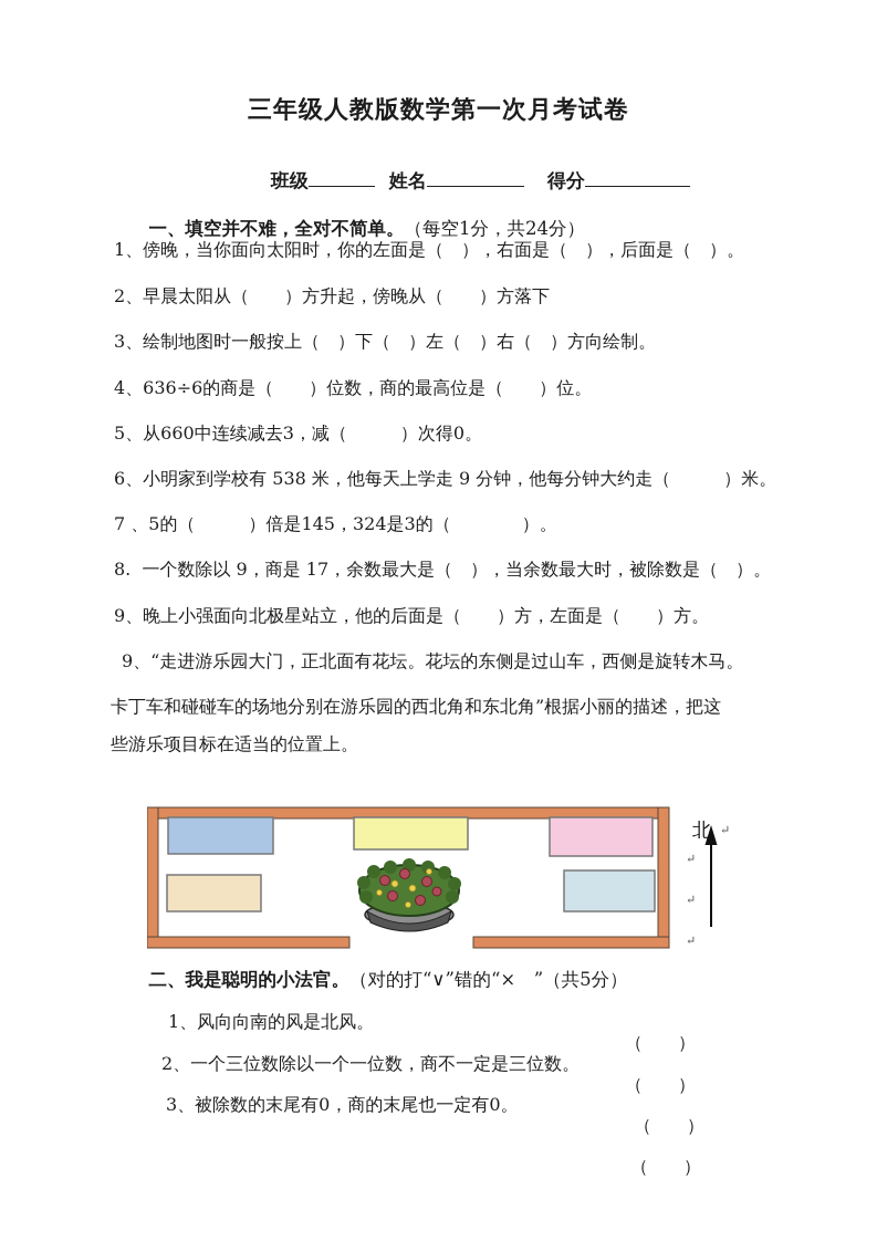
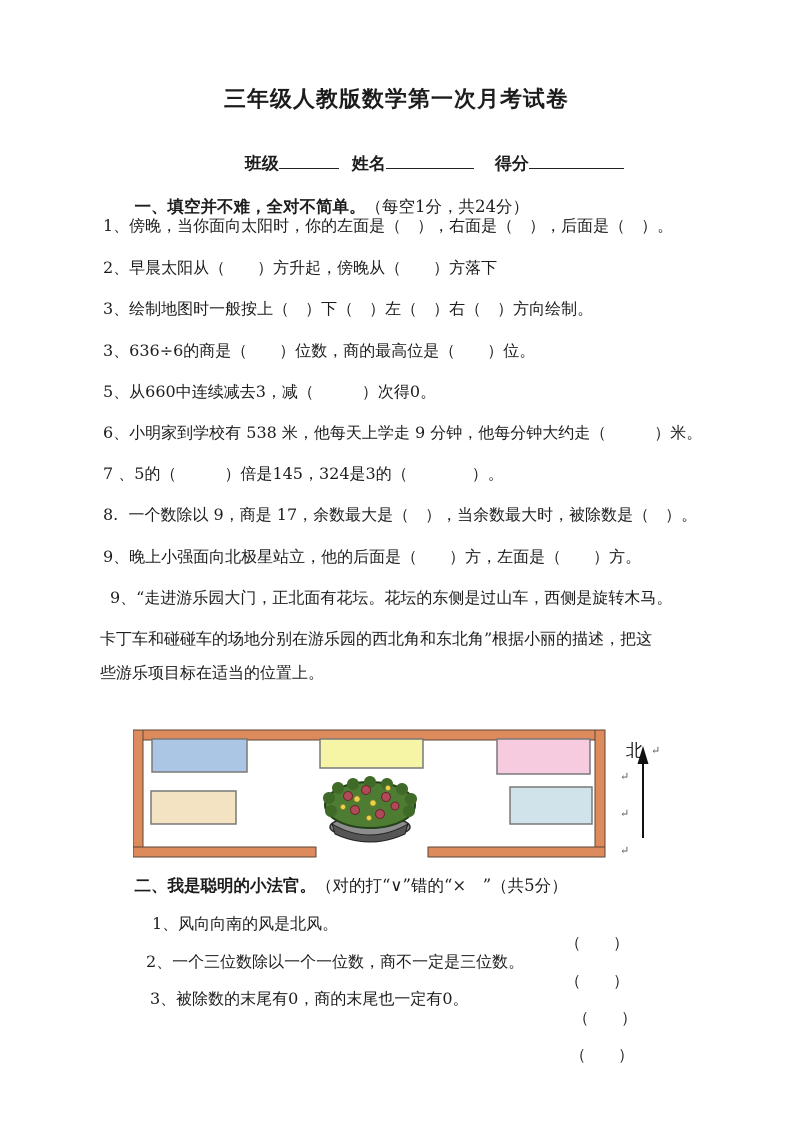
  三年级人教版数学第一次月考试卷
  班级 姓名 得分
  一、填空并不难，全对不简单。（每空1分，共24分）
  1、傍晚，当你面向太阳时，你的左面是（ ），右面是（ ），后面是（ ）。
  2、早晨太阳从（ ）方升起，傍晚从（ ）方落下
  3、绘制地图时一般按上（ ）下（ ）左（ ）右（ ）方向绘制。
- 4、636÷6的商是（ ）位数，商的最高位是（ ）位。
+ 3、636÷6的商是（ ）位数，商的最高位是（ ）位。
  5、从660中连续减去3，减（ ）次得0。
  6、小明家到学校有 538 米，他每天上学走 9 分钟，他每分钟大约走（ ）米。
  7 、5的（ ）倍是145，324是3的（ ）。
  8. 一个数除以 9，商是 17，余数最大是（ ），当余数最大时，被除数是（ ）。
  9、晚上小强面向北极星站立，他的后面是（ ）方，左面是（ ）方。
  9、“走进游乐园大门，正北面有花坛。花坛的东侧是过山车，西侧是旋转木马。
  卡丁车和碰碰车的场地分别在游乐园的西北角和东北角”根据小丽的描述，把这
  些游乐项目标在适当的位置上。
  北
  ↵
  ↵
  ↵
  ↵
  二、我是聪明的小法官。（对的打“∨”错的“× ”（共5分）
  1、风向向南的风是北风。
  （ ）
  2、一个三位数除以一个一位数，商不一定是三位数。
  （ ）
  3、被除数的末尾有0，商的末尾也一定有0。
  （ ）
  （ ）
